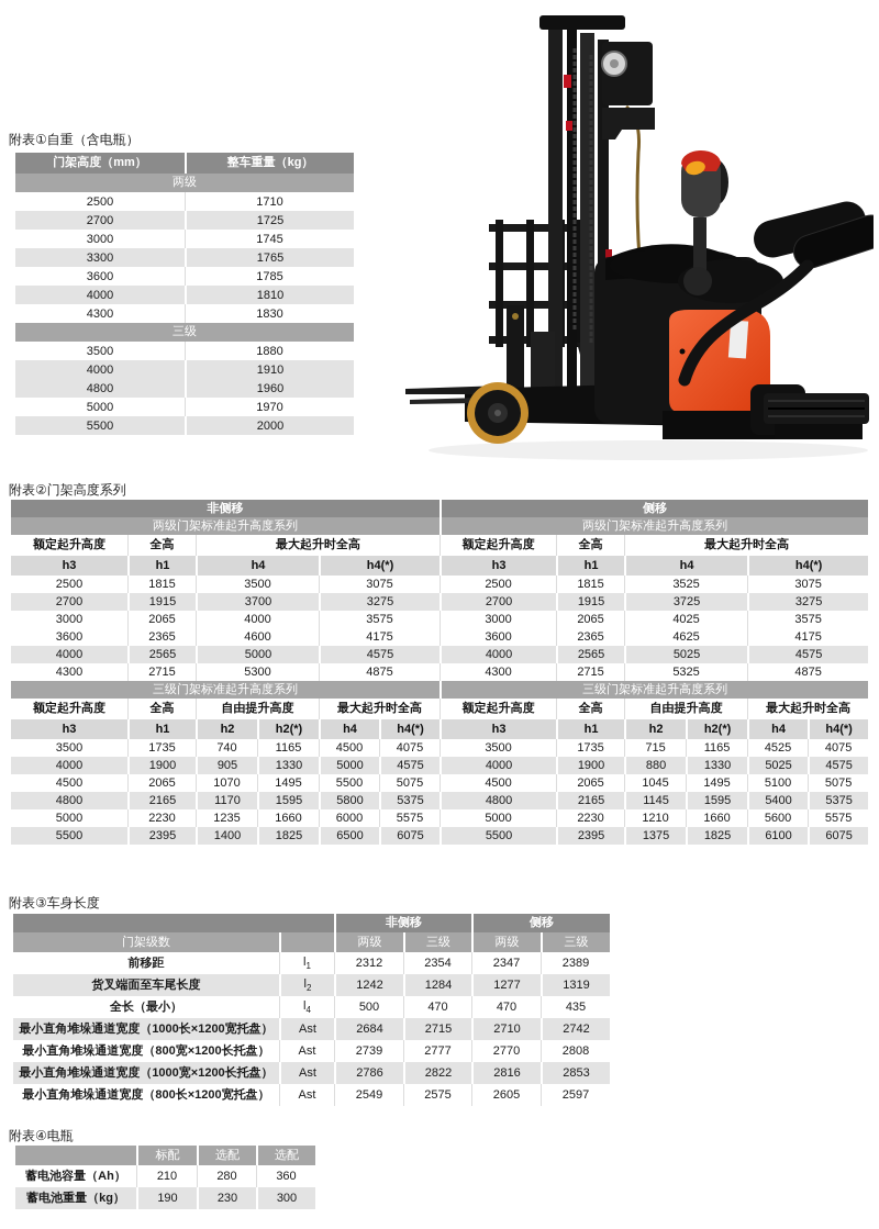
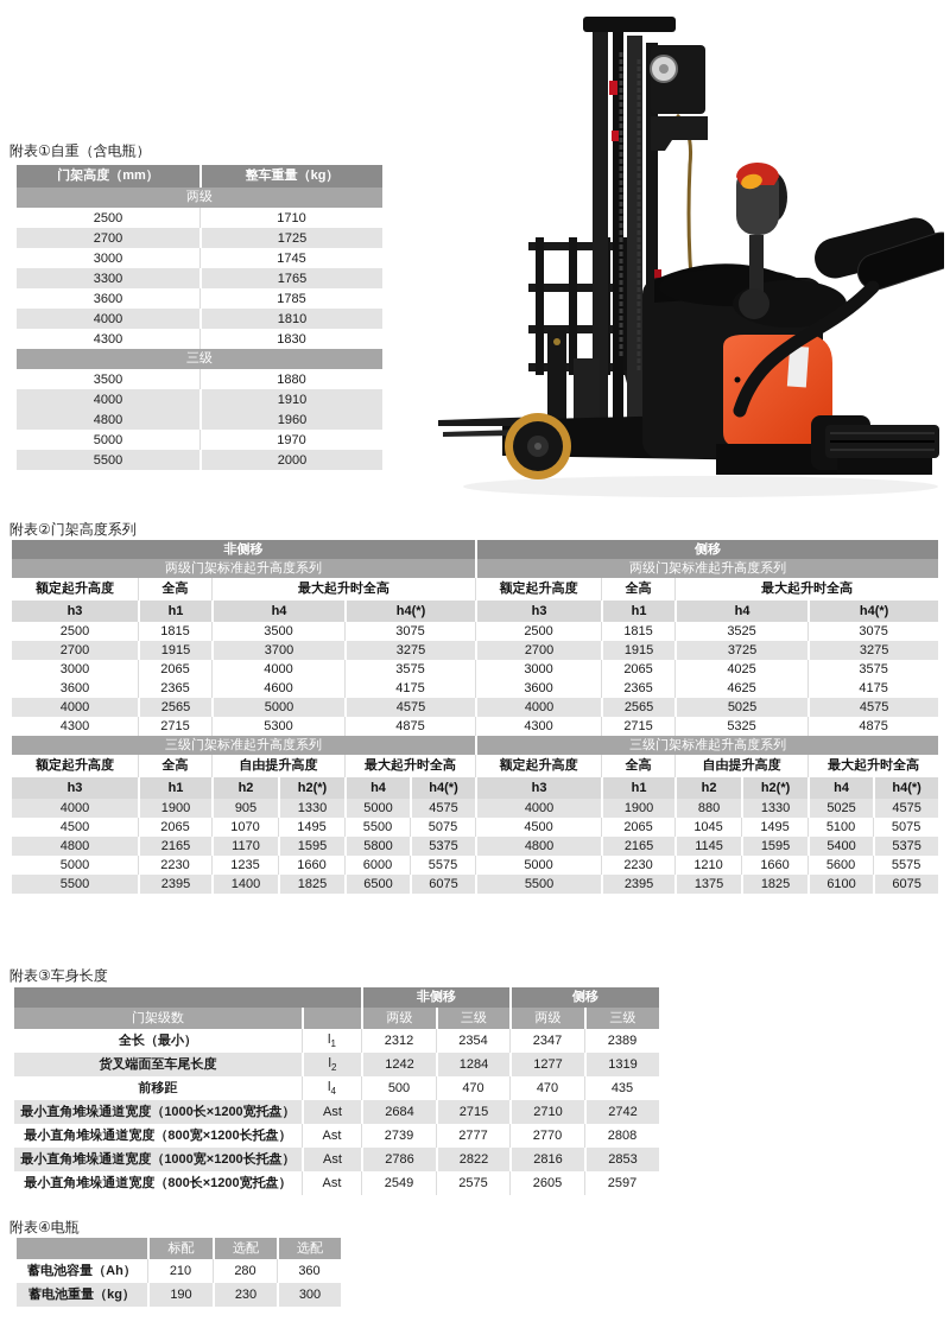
  附表①自重（含电瓶）
  附表②门架高度系列
  附表③车身长度
  附表④电瓶
  门架高度（mm）	整车重量（kg）
  两级
  2500	1710
  2700	1725
  3000	1745
  3300	1765
  3600	1785
  4000	1810
  4300	1830
  三级
  3500	1880
  4000	1910
  4800	1960
  5000	1970
  5500	2000
  非侧移	侧移
  两级门架标准起升高度系列	两级门架标准起升高度系列
  额定起升高度	全高	最大起升时全高	额定起升高度	全高	最大起升时全高
  h3	h1	h4	h4(*)	h3	h1	h4	h4(*)
  2500	1815	3500	3075	2500	1815	3525	3075
  2700	1915	3700	3275	2700	1915	3725	3275
  3000	2065	4000	3575	3000	2065	4025	3575
  3600	2365	4600	4175	3600	2365	4625	4175
  4000	2565	5000	4575	4000	2565	5025	4575
  4300	2715	5300	4875	4300	2715	5325	4875
  三级门架标准起升高度系列	三级门架标准起升高度系列
  额定起升高度	全高	自由提升高度	最大起升时全高	额定起升高度	全高	自由提升高度	最大起升时全高
  h3	h1	h2	h2(*)	h4	h4(*)	h3	h1	h2	h2(*)	h4	h4(*)
- 3500	1735	740	1165	4500	4075	3500	1735	715	1165	4525	4075
  4000	1900	905	1330	5000	4575	4000	1900	880	1330	5025	4575
  4500	2065	1070	1495	5500	5075	4500	2065	1045	1495	5100	5075
  4800	2165	1170	1595	5800	5375	4800	2165	1145	1595	5400	5375
  5000	2230	1235	1660	6000	5575	5000	2230	1210	1660	5600	5575
  5500	2395	1400	1825	6500	6075	5500	2395	1375	1825	6100	6075
  	非侧移	侧移
  门架级数		两级	三级	两级	三级
- 前移距	l1	2312	2354	2347	2389
+ 全长（最小）	l1	2312	2354	2347	2389
  货叉端面至车尾长度	l2	1242	1284	1277	1319
- 全长（最小）	l4	500	470	470	435
+ 前移距	l4	500	470	470	435
  最小直角堆垛通道宽度（1000长×1200宽托盘）	Ast	2684	2715	2710	2742
  最小直角堆垛通道宽度（800宽×1200长托盘）	Ast	2739	2777	2770	2808
  最小直角堆垛通道宽度（1000宽×1200长托盘）	Ast	2786	2822	2816	2853
  最小直角堆垛通道宽度（800长×1200宽托盘）	Ast	2549	2575	2605	2597
  	标配	选配	选配
  蓄电池容量（Ah）	210	280	360
  蓄电池重量（kg）	190	230	300
